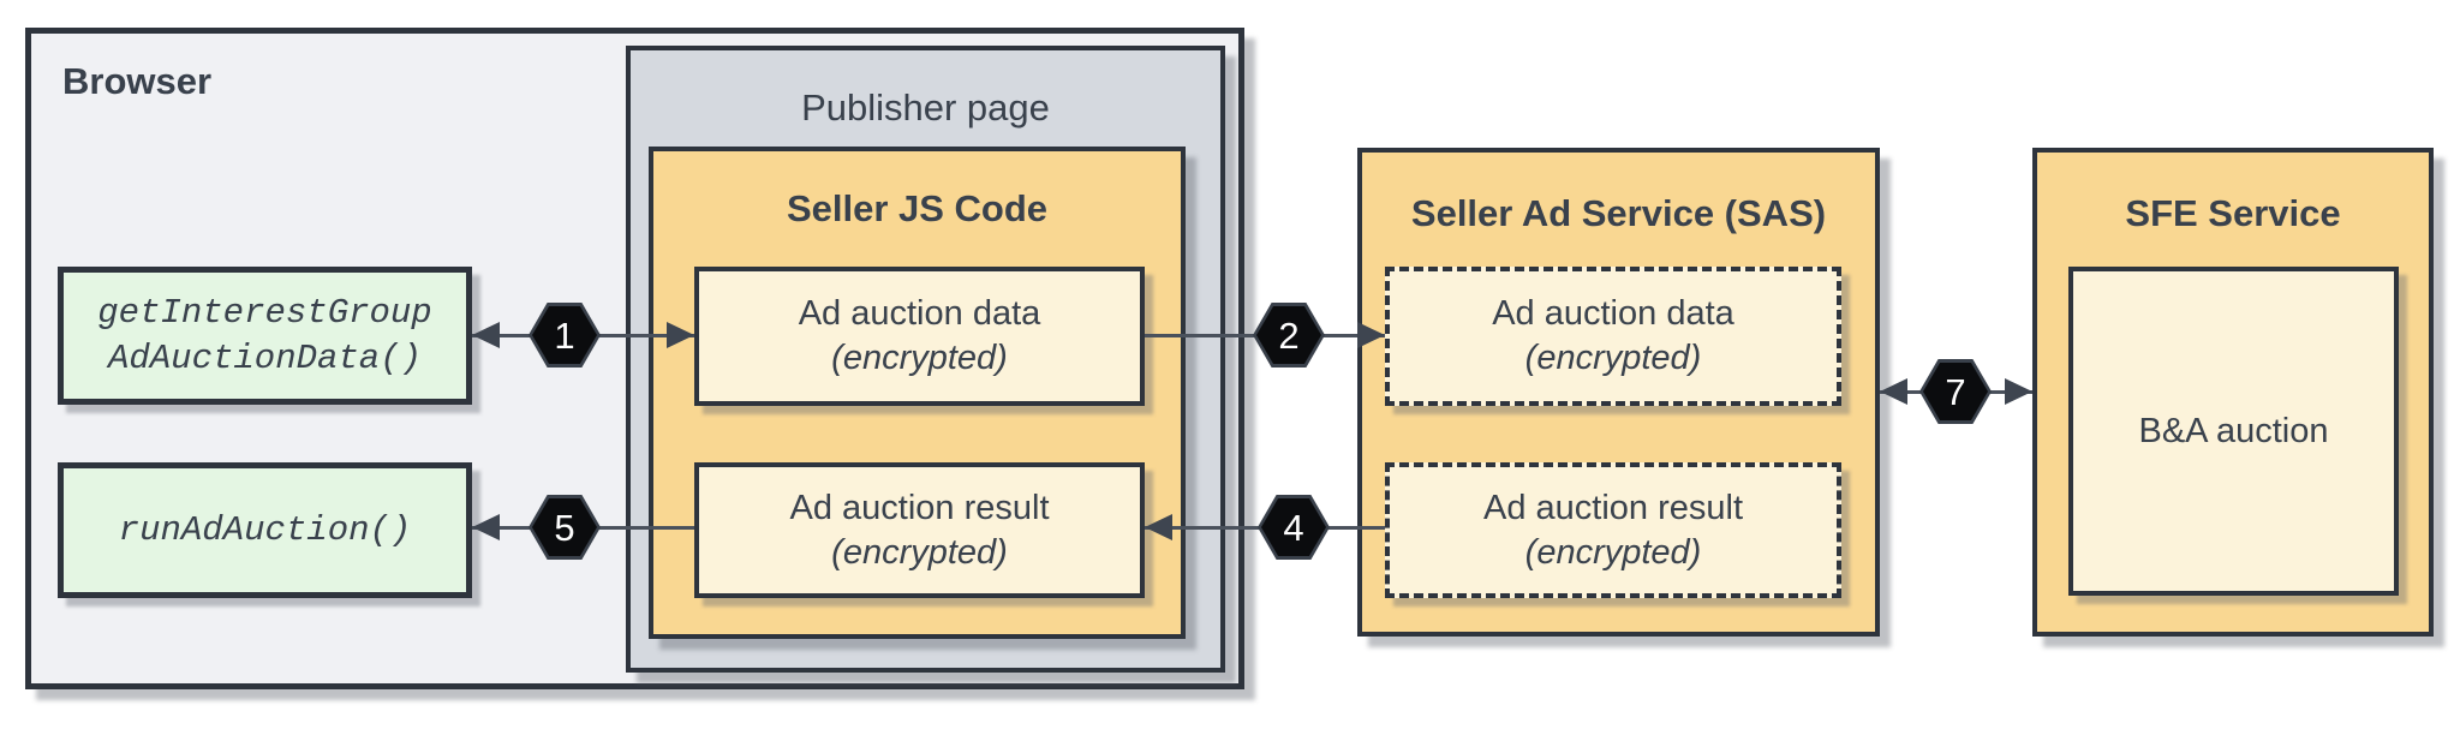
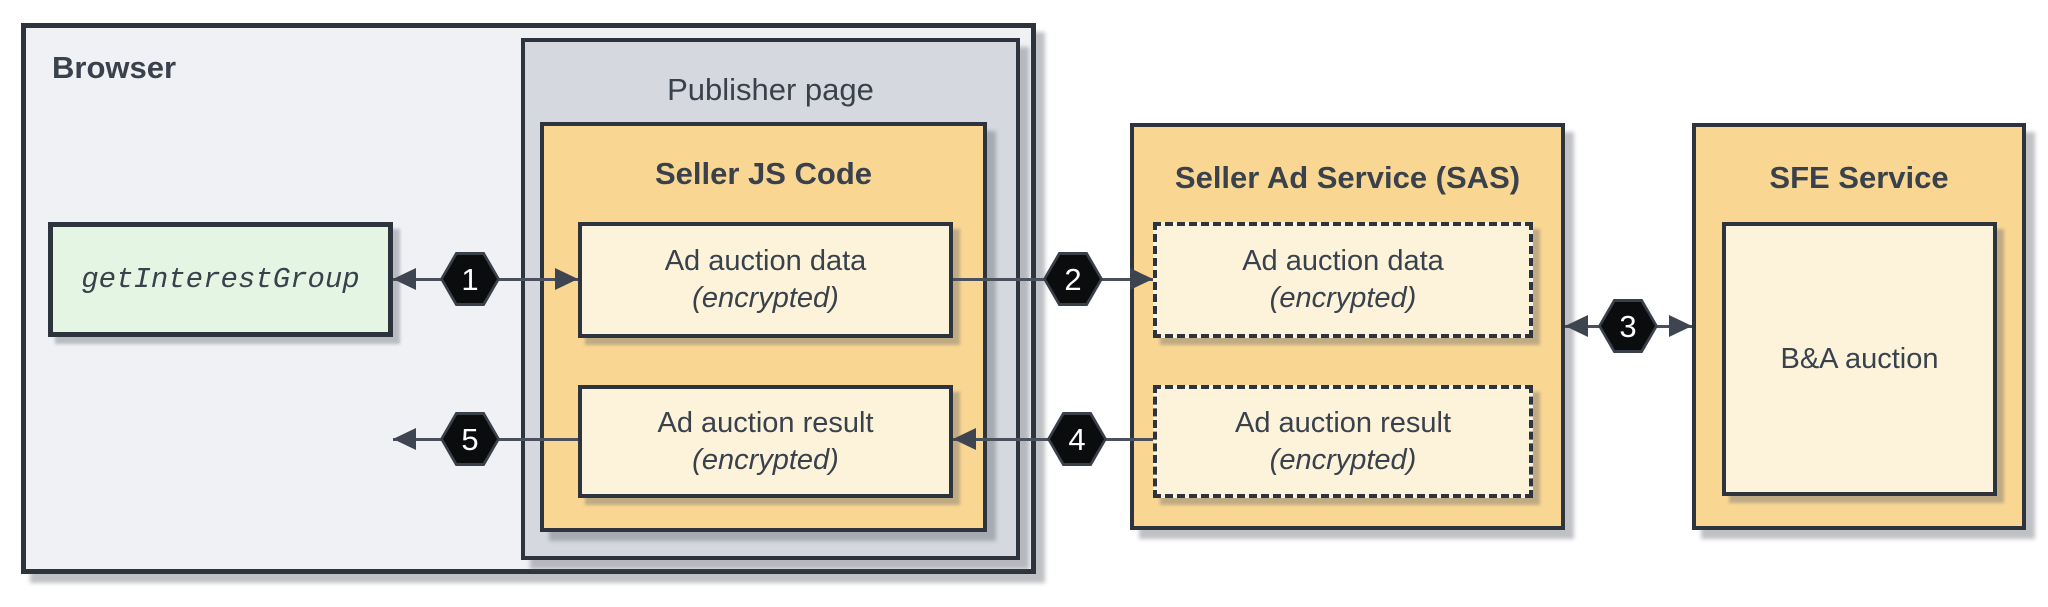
  Browser
  Publisher page
  Seller JS Code
  Ad auction data
  (encrypted)
  Ad auction result
  (encrypted)
  getInterestGroup
- AdAuctionData()
- runAdAuction()
  Seller Ad Service (SAS)
  Ad auction data
  (encrypted)
  Ad auction result
  (encrypted)
  SFE Service
  B&A auction
  1
  2
- 7
+ 3
  4
  5
